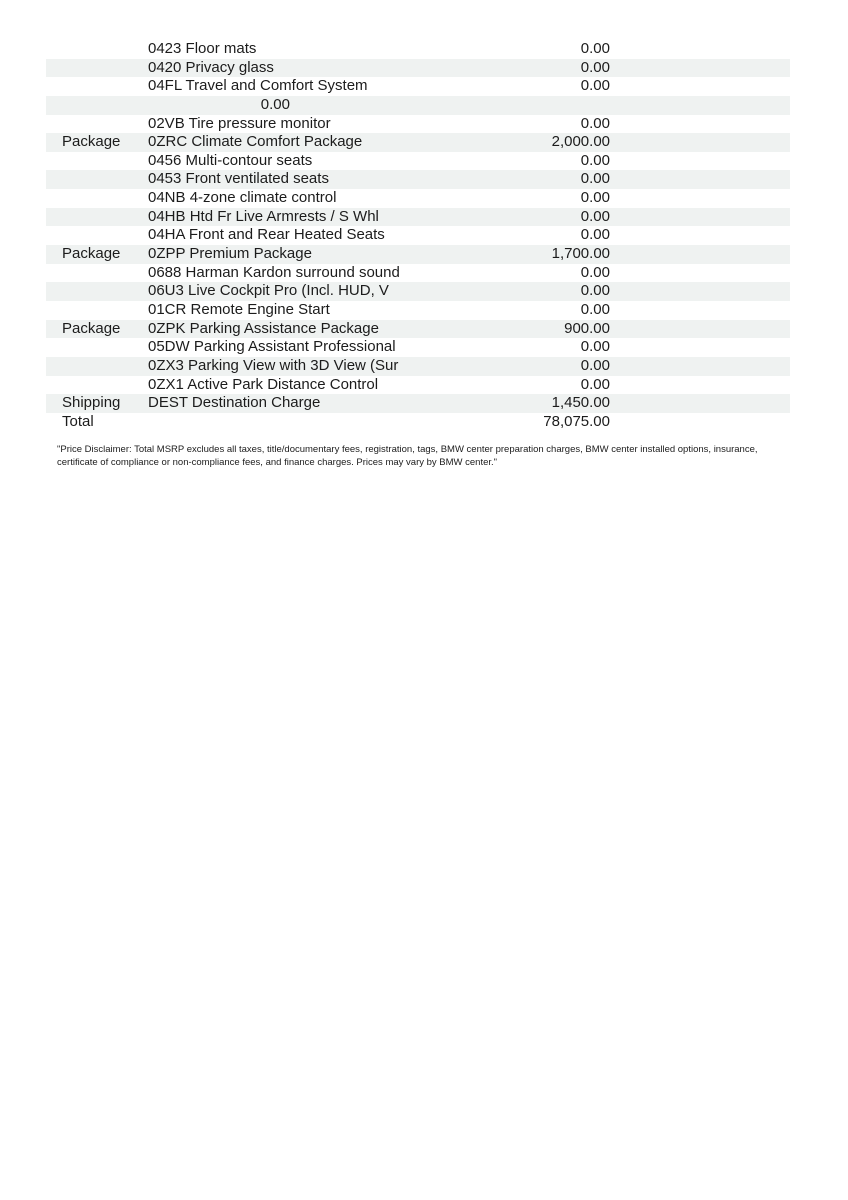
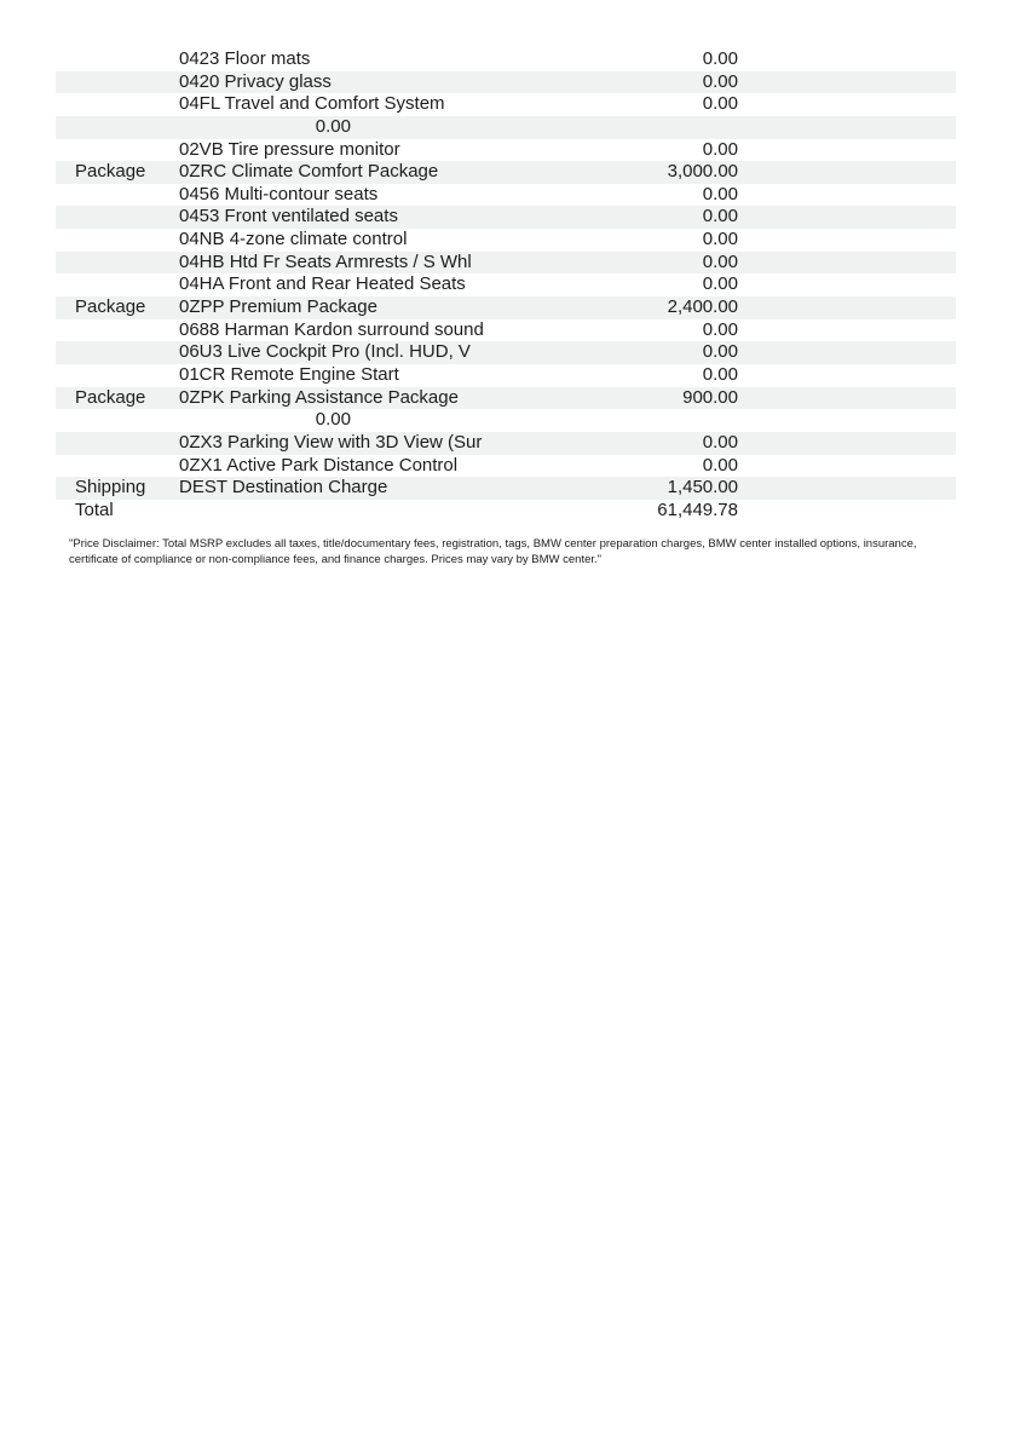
  0423 Floor mats
  0.00
  0420 Privacy glass
  0.00
  04FL Travel and Comfort System
  0.00
  0.00
  02VB Tire pressure monitor
  0.00
  Package
  0ZRC Climate Comfort Package
- 2,000.00
+ 3,000.00
  0456 Multi-contour seats
  0.00
  0453 Front ventilated seats
  0.00
  04NB 4-zone climate control
  0.00
- 04HB Htd Fr Live Armrests / S Whl
+ 04HB Htd Fr Seats Armrests / S Whl
  0.00
  04HA Front and Rear Heated Seats
  0.00
  Package
  0ZPP Premium Package
- 1,700.00
+ 2,400.00
  0688 Harman Kardon surround sound
  0.00
  06U3 Live Cockpit Pro (Incl. HUD, V
  0.00
  01CR Remote Engine Start
  0.00
  Package
  0ZPK Parking Assistance Package
  900.00
- 05DW Parking Assistant Professional
  0.00
  0ZX3 Parking View with 3D View (Sur
  0.00
  0ZX1 Active Park Distance Control
  0.00
  Shipping
  DEST Destination Charge
  1,450.00
  Total
- 78,075.00
+ 61,449.78
  "Price Disclaimer: Total MSRP excludes all taxes, title/documentary fees, registration, tags, BMW center preparation charges, BMW center installed options, insurance, certificate of compliance or non-compliance fees, and finance charges. Prices may vary by BMW center."
